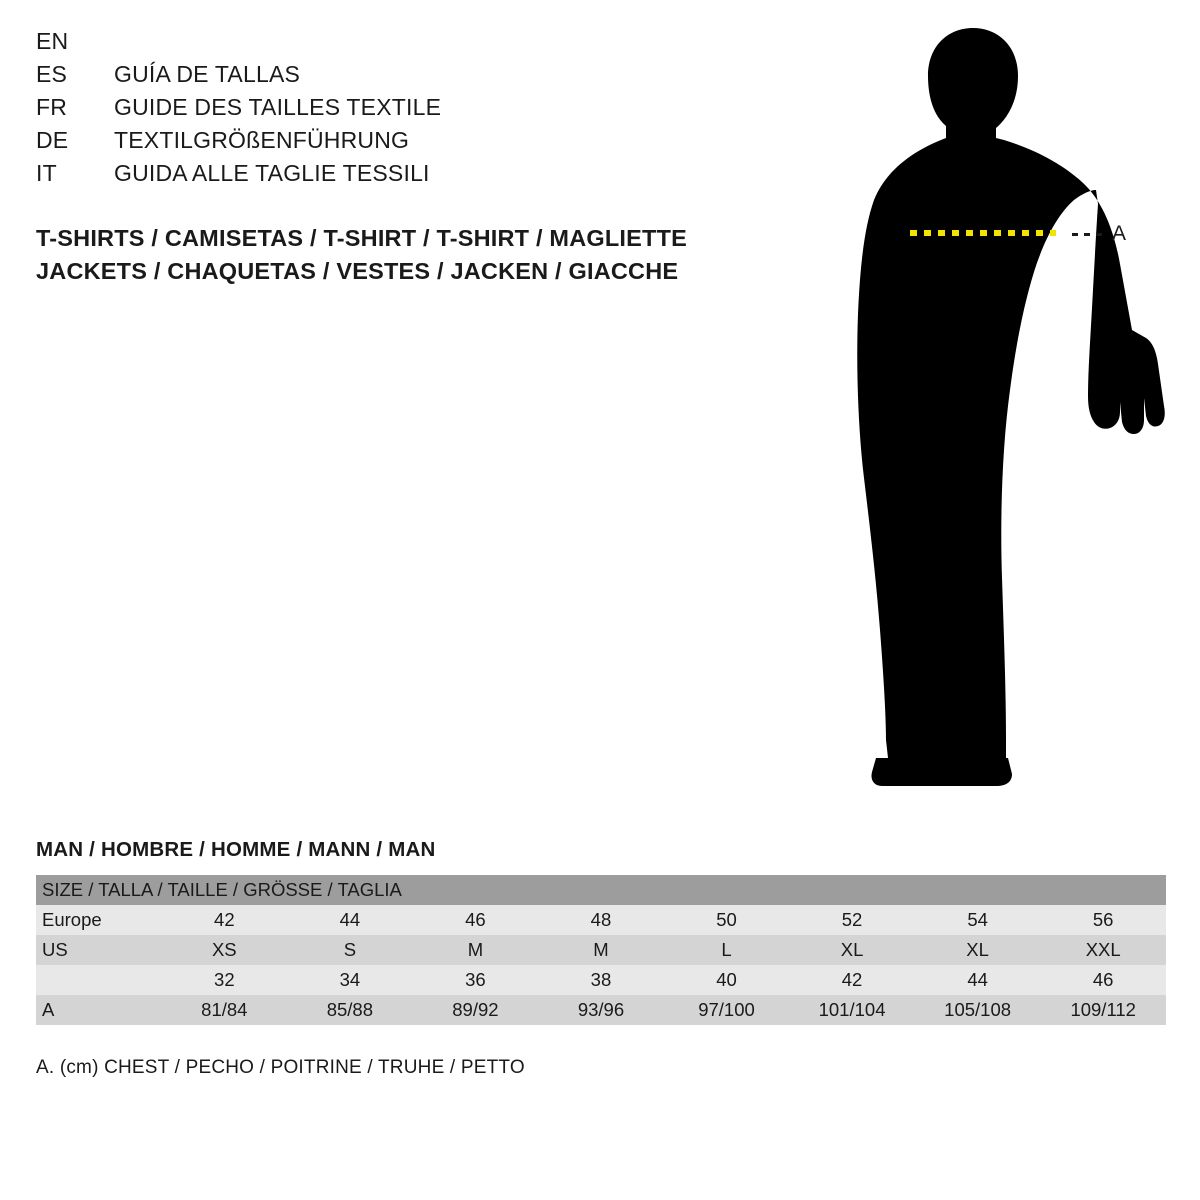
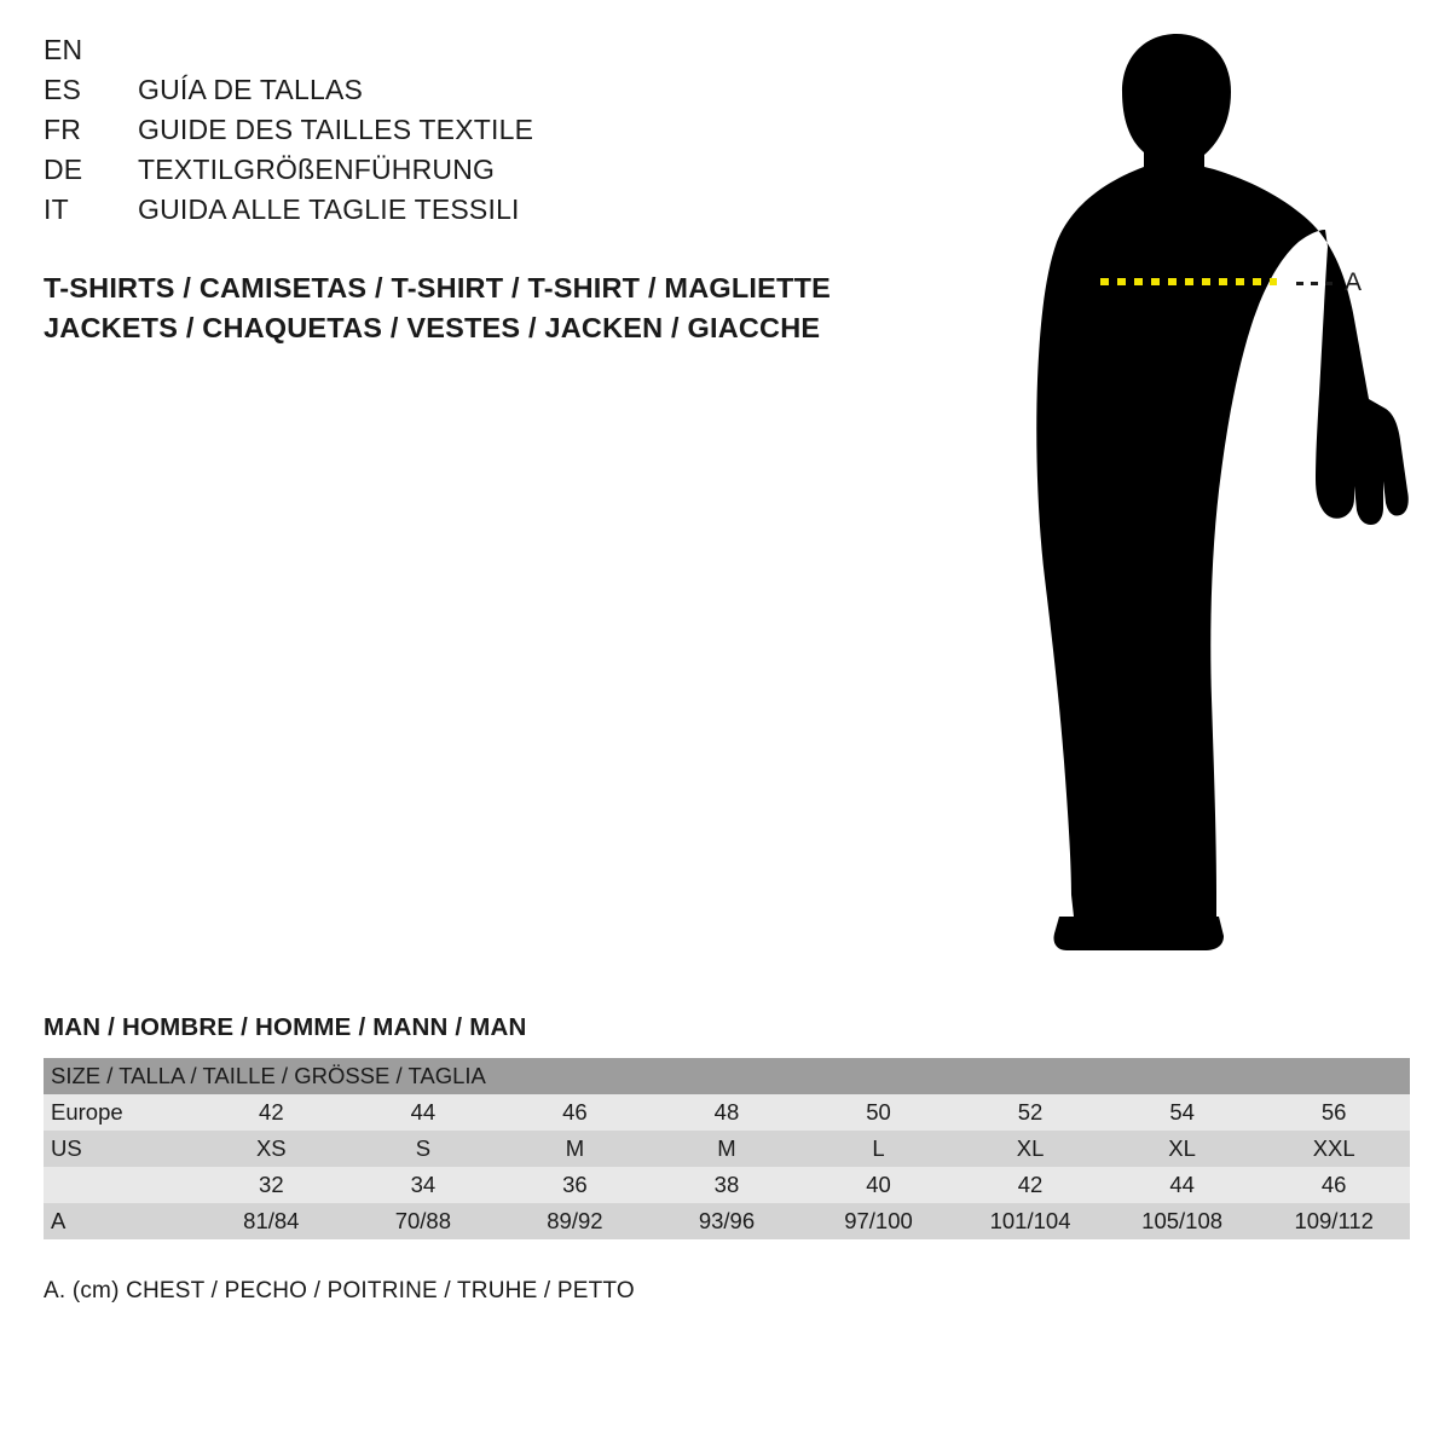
  EN
  ES
  GUÍA DE TALLAS
  FR
  GUIDE DES TAILLES TEXTILE
  DE
  TEXTILGRÖßENFÜHRUNG
  IT
  GUIDA ALLE TAGLIE TESSILI
  T-SHIRTS / CAMISETAS / T-SHIRT / T-SHIRT / MAGLIETTE
  JACKETS / CHAQUETAS / VESTES / JACKEN / GIACCHE
  A
  MAN / HOMBRE / HOMME / MANN / MAN
  SIZE / TALLA / TAILLE / GRÖSSE / TAGLIA
  Europe	42	44	46	48	50	52	54	56
  US	XS	S	M	M	L	XL	XL	XXL
  	32	34	36	38	40	42	44	46
- A	81/84	85/88	89/92	93/96	97/100	101/104	105/108	109/112
+ A	81/84	70/88	89/92	93/96	97/100	101/104	105/108	109/112
  A. (cm) CHEST / PECHO / POITRINE / TRUHE / PETTO
